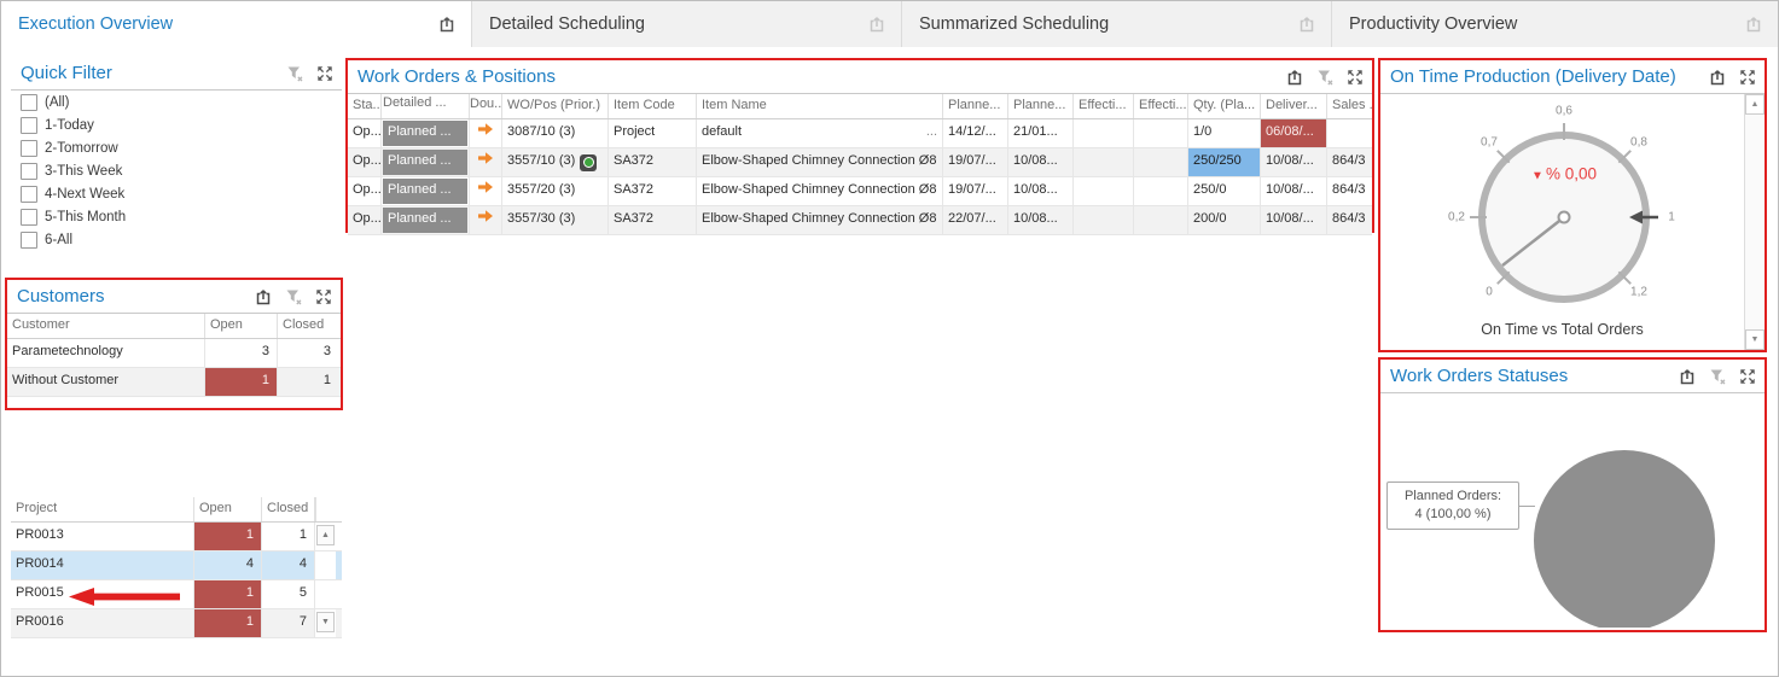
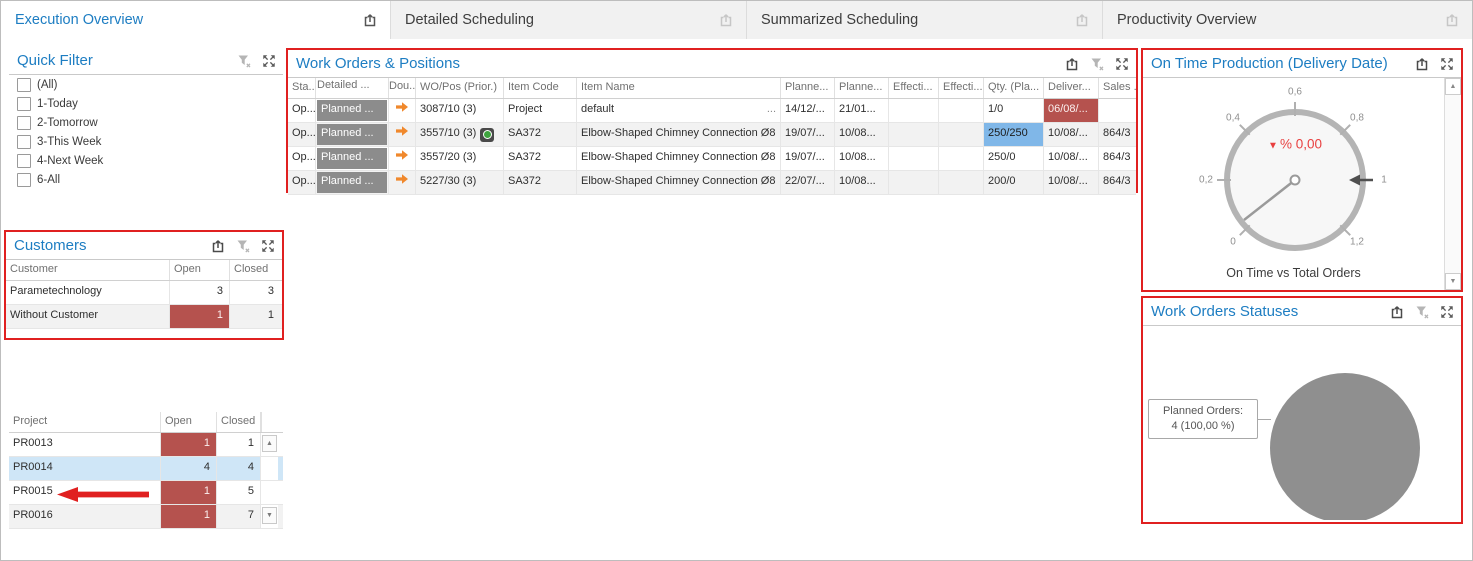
  Execution Overview
  Detailed Scheduling
  Summarized Scheduling
  Productivity Overview
  Quick Filter
  (All)
  1-Today
  2-Tomorrow
  3-This Week
  4-Next Week
- 5-This Month
  6-All
  Customers
  Customer
  Open
  Closed
  Parametechnology
  3
  3
  Without Customer
  1
  1
  Project
  Open
  Closed
  PR0013
  1
  1
  PR0014
  4
  4
  PR0015
  1
  5
  PR0016
  1
  7
  Work Orders & Positions
  Sta..
  Detailed ...
  Dou..
  WO/Pos (Prior.)
  Item Code
  Item Name
  Planne...
  Planne...
  Effecti...
  Effecti...
  Qty. (Pla...
  Deliver...
  Sales .
  Op...
  Planned ...
  3087/10 (3)
  Project
  default
  ...
  14/12/...
  21/01...
  1/0
  06/08/...
  Op...
  Planned ...
  3557/10 (3)
  SA372
  Elbow-Shaped Chimney Connection Ø8
  19/07/...
  10/08...
  250/250
  10/08/...
  864/3
  Op...
  Planned ...
  3557/20 (3)
  SA372
  Elbow-Shaped Chimney Connection Ø8
  19/07/...
  10/08...
  250/0
  10/08/...
  864/3
  Op...
  Planned ...
- 3557/30 (3)
+ 5227/30 (3)
  SA372
  Elbow-Shaped Chimney Connection Ø8
  22/07/...
  10/08...
  200/0
  10/08/...
  864/3
  On Time Production (Delivery Date)
  0
  0,2
- 0,7
+ 0,4
  0,6
  0,8
  1
  1,2
  ▼ % 0,00
  On Time vs Total Orders
  Work Orders Statuses
  Planned Orders:
  4 (100,00 %)
